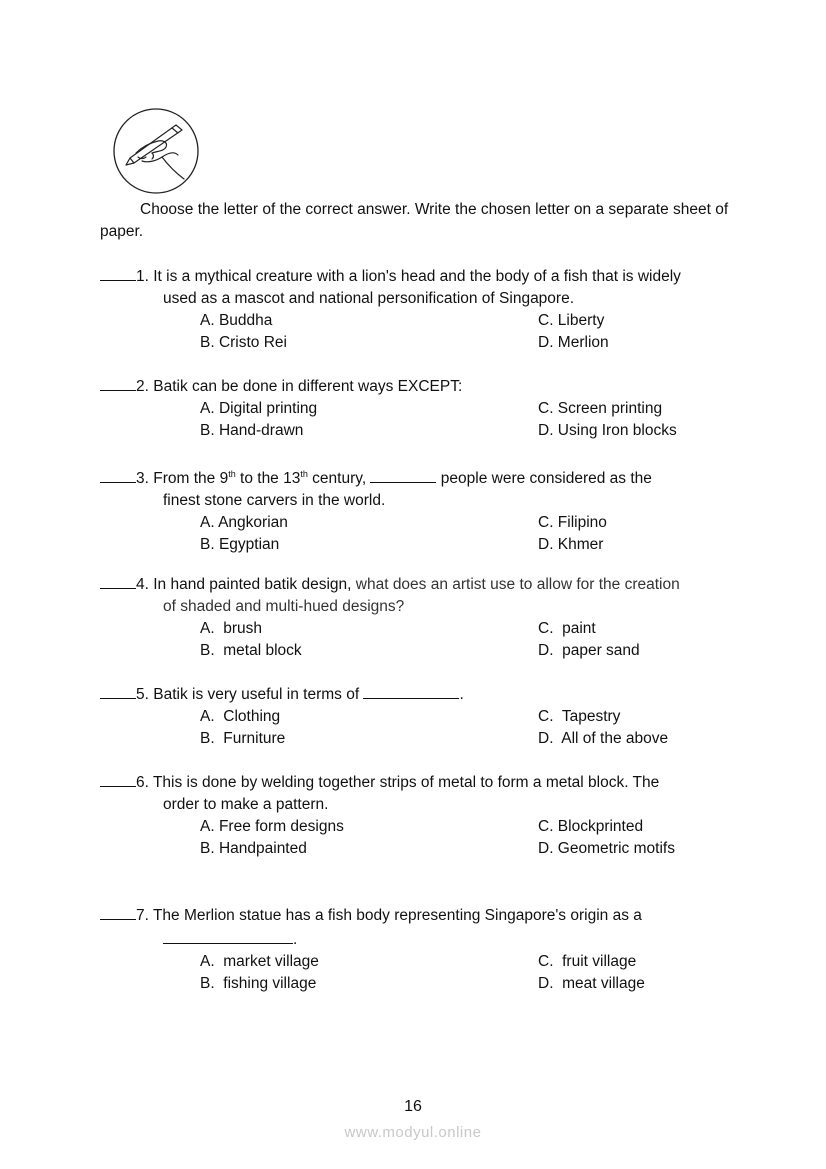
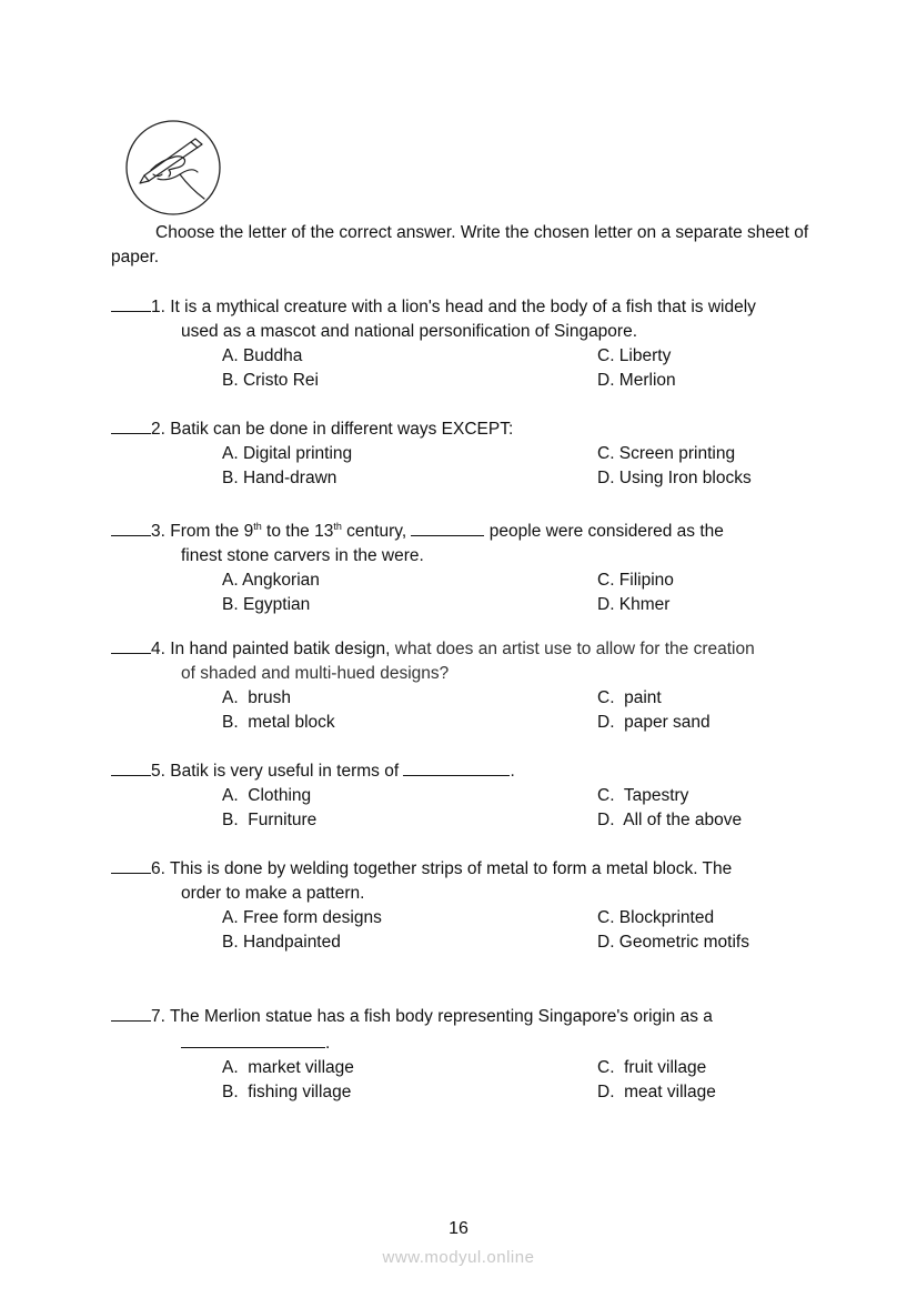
  Choose the letter of the correct answer. Write the chosen letter on a separate sheet of paper.
  1. It is a mythical creature with a lion's head and the body of a fish that is widely
  used as a mascot and national personification of Singapore.
  A. Buddha
  B. Cristo Rei
  C. Liberty
  D. Merlion
  2. Batik can be done in different ways EXCEPT:
  A. Digital printing
  B. Hand-drawn
  C. Screen printing
  D. Using Iron blocks
  3. From the 9th to the 13th century, people were considered as the
- finest stone carvers in the world.
+ finest stone carvers in the were.
  A. Angkorian
  B. Egyptian
  C. Filipino
  D. Khmer
  4. In hand painted batik design, what does an artist use to allow for the creation
  of shaded and multi-hued designs?
  A. brush
  B. metal block
  C. paint
  D. paper sand
  5. Batik is very useful in terms of .
  A. Clothing
  B. Furniture
  C. Tapestry
  D. All of the above
  6. This is done by welding together strips of metal to form a metal block. The
  order to make a pattern.
  A. Free form designs
  B. Handpainted
  C. Blockprinted
  D. Geometric motifs
  7. The Merlion statue has a fish body representing Singapore's origin as a
  .
  A. market village
  B. fishing village
  C. fruit village
  D. meat village
  16
  www.modyul.online
